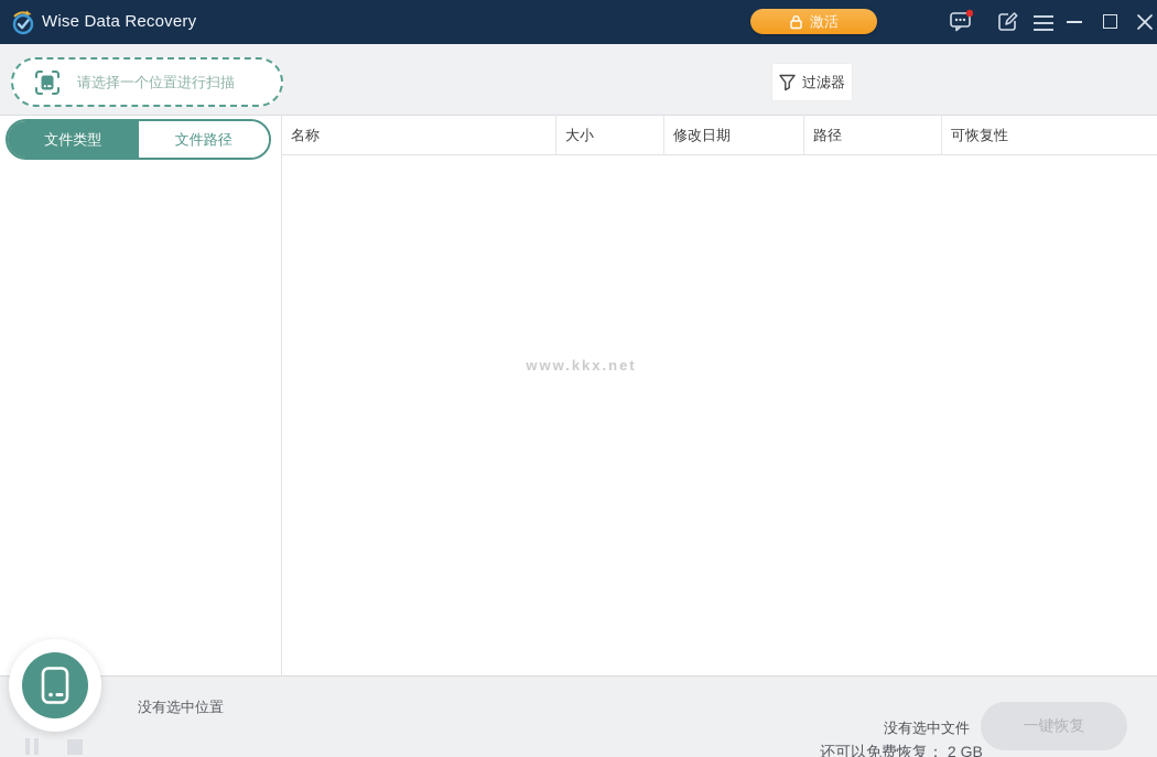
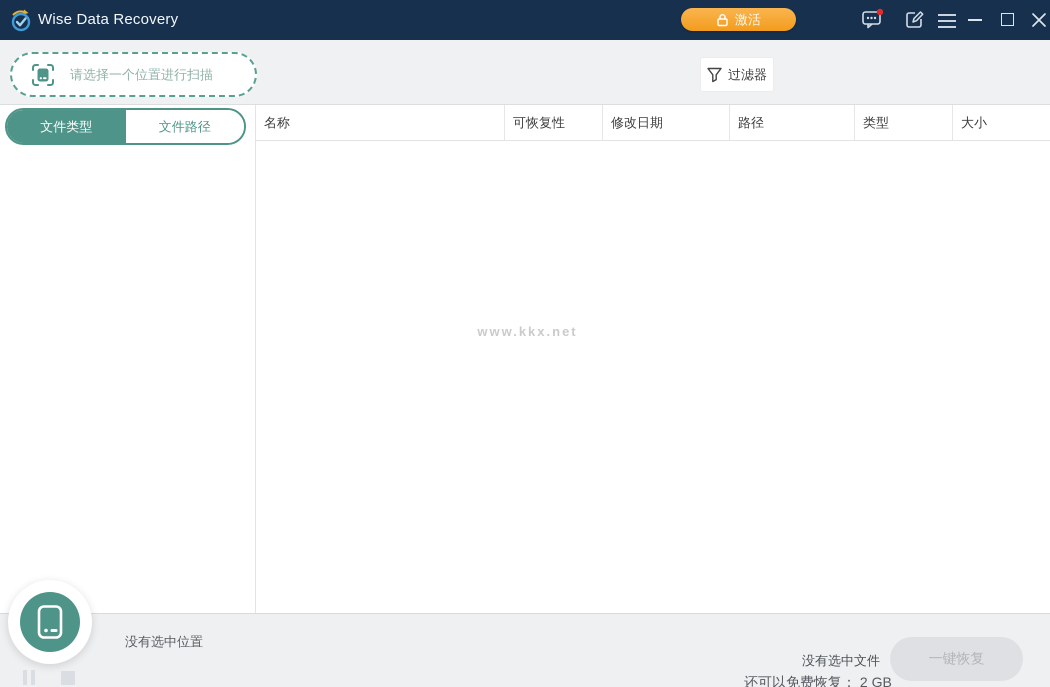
  Wise Data Recovery
  激活
  请选择一个位置进行扫描
  过滤器
  文件类型
  文件路径
  名称
- 大小
+ 可恢复性
  修改日期
  路径
+ 类型
- 可恢复性
+ 大小
  www.kkx.net
  没有选中位置
  没有选中文件
  一键恢复
  还可以免费恢复： 2 GB
